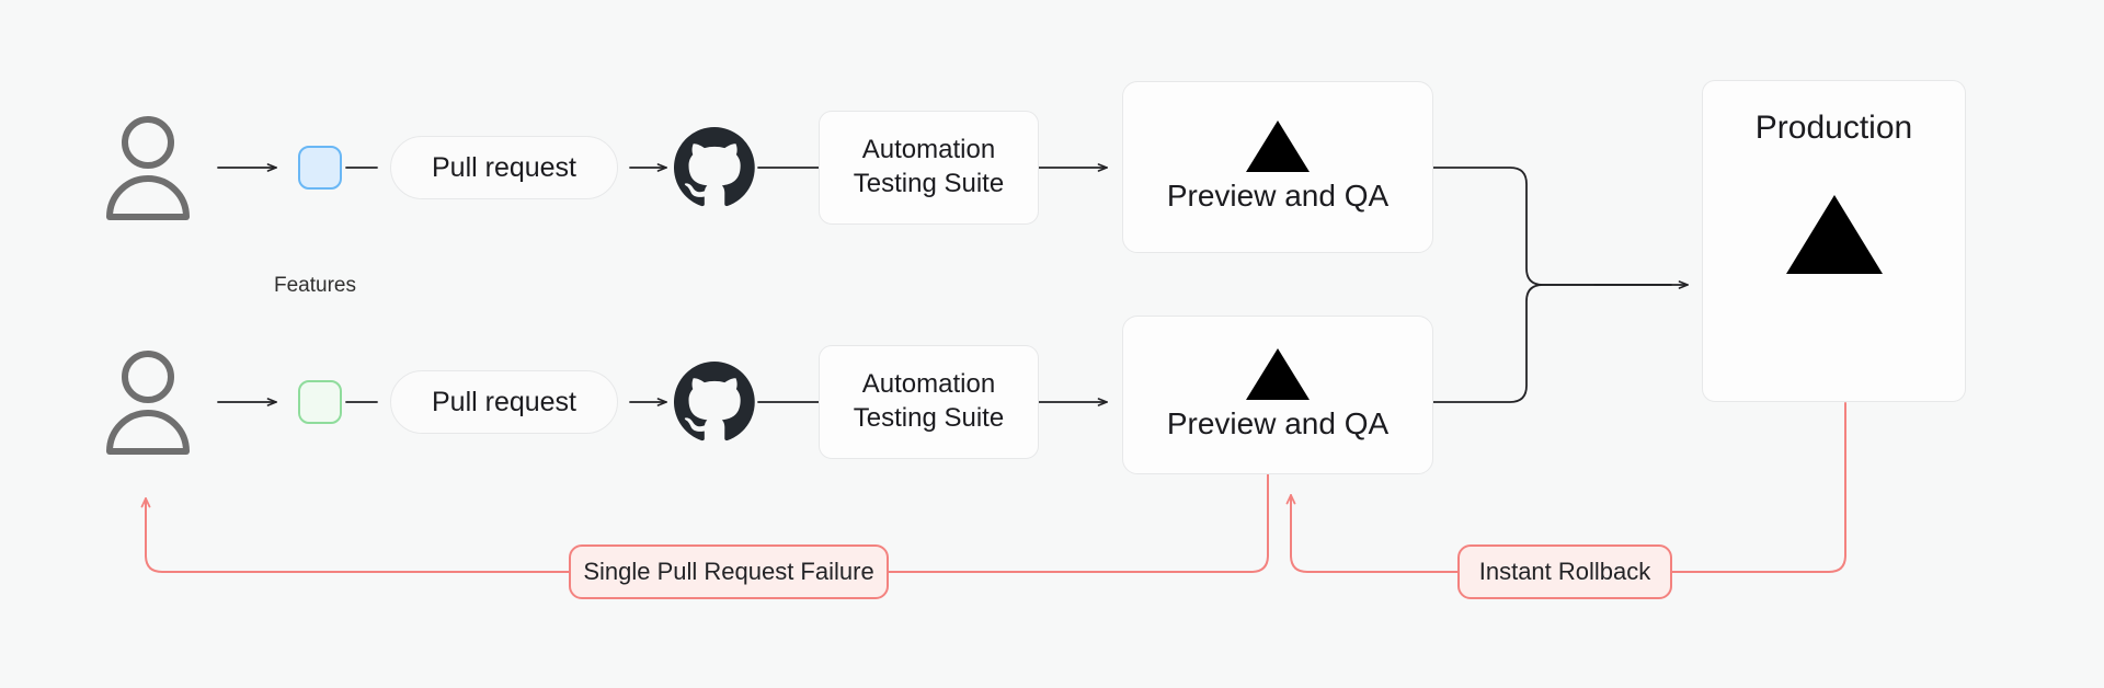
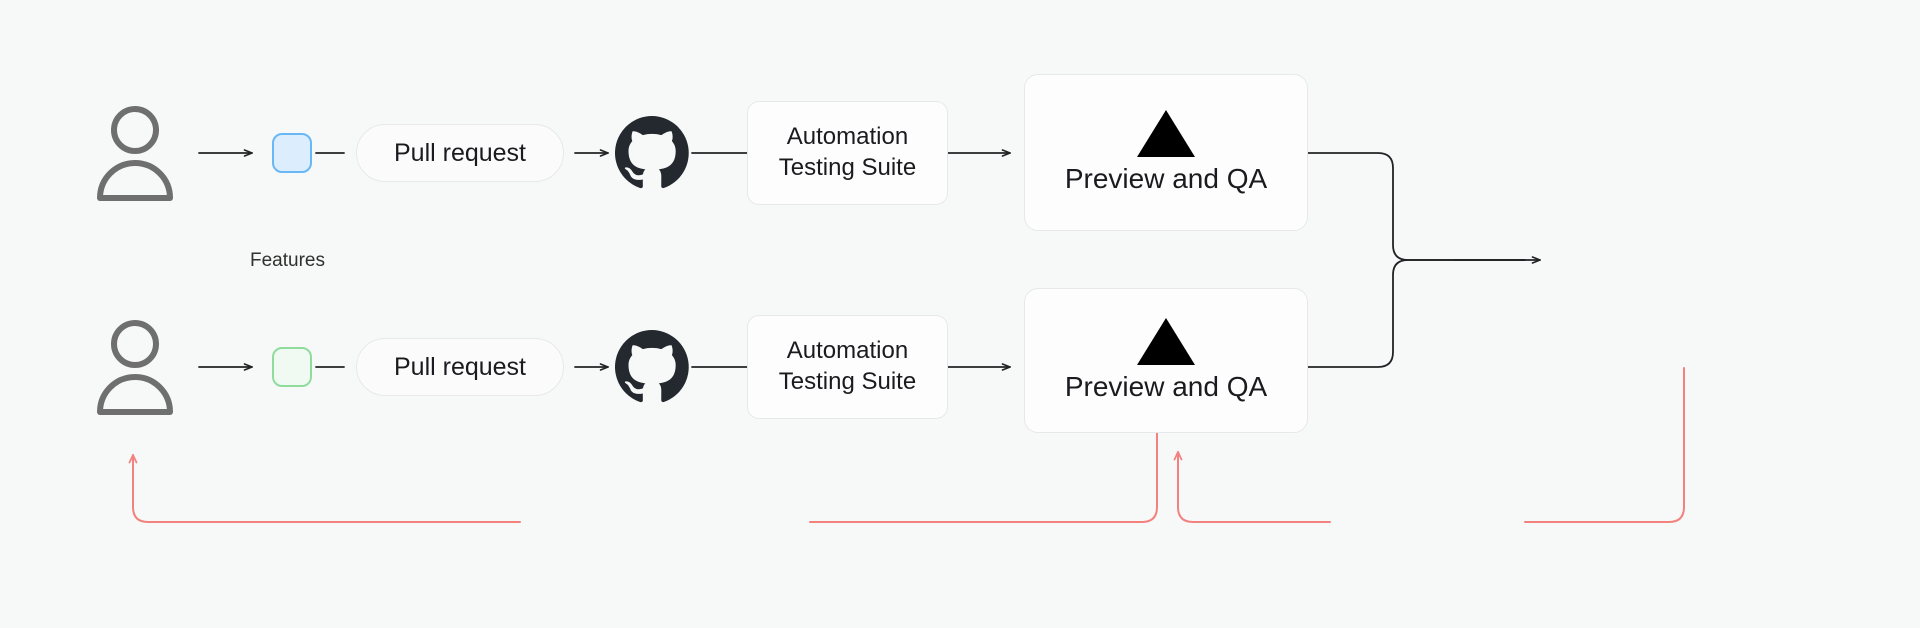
  Pull request
  Automation
  Testing Suite
  Preview and QA
  Features
  Pull request
  Automation
  Testing Suite
  Preview and QA
- Production
- Single Pull Request Failure
- Instant Rollback
